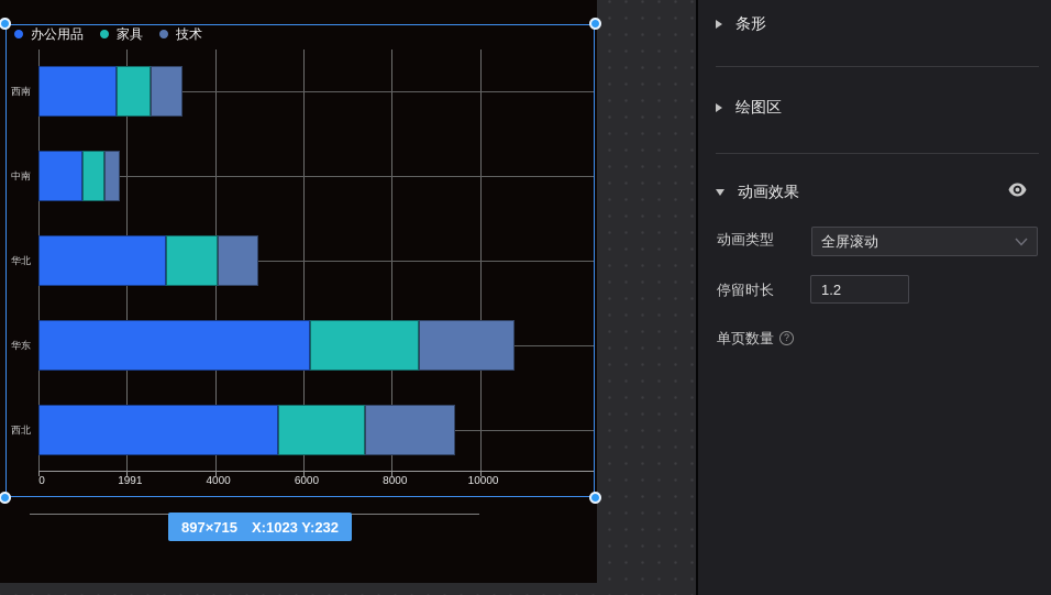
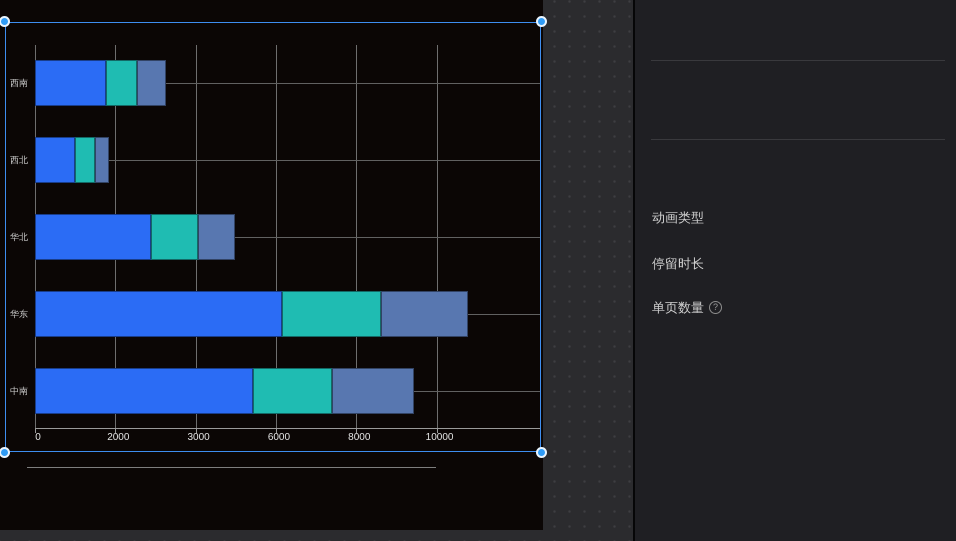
- 办公用品
- 家具
- 技术
  西南
- 中南
+ 西北
  华北
  华东
- 西北
+ 中南
  0
- 1991
+ 2000
- 4000
+ 3000
  6000
  8000
  10000
- 897×715
- X:1023 Y:232
- 条形
- 绘图区
- 动画效果
  动画类型
- 全屏滚动
  停留时长
- 1.2
  单页数量
  ?
